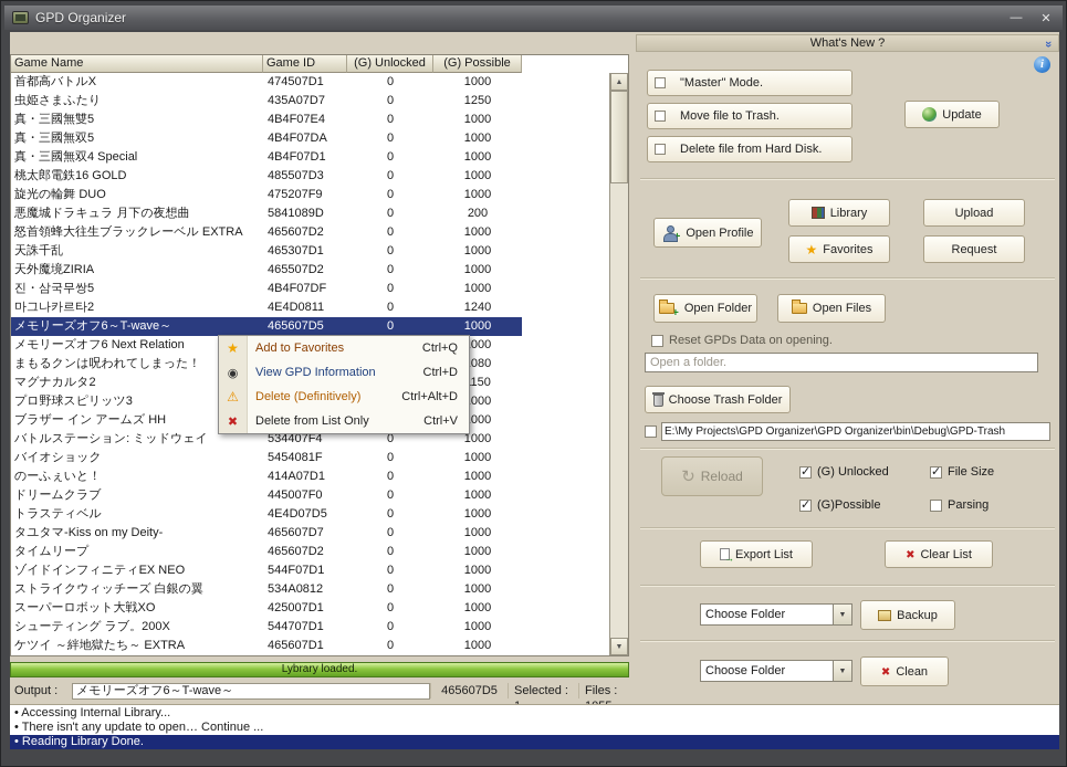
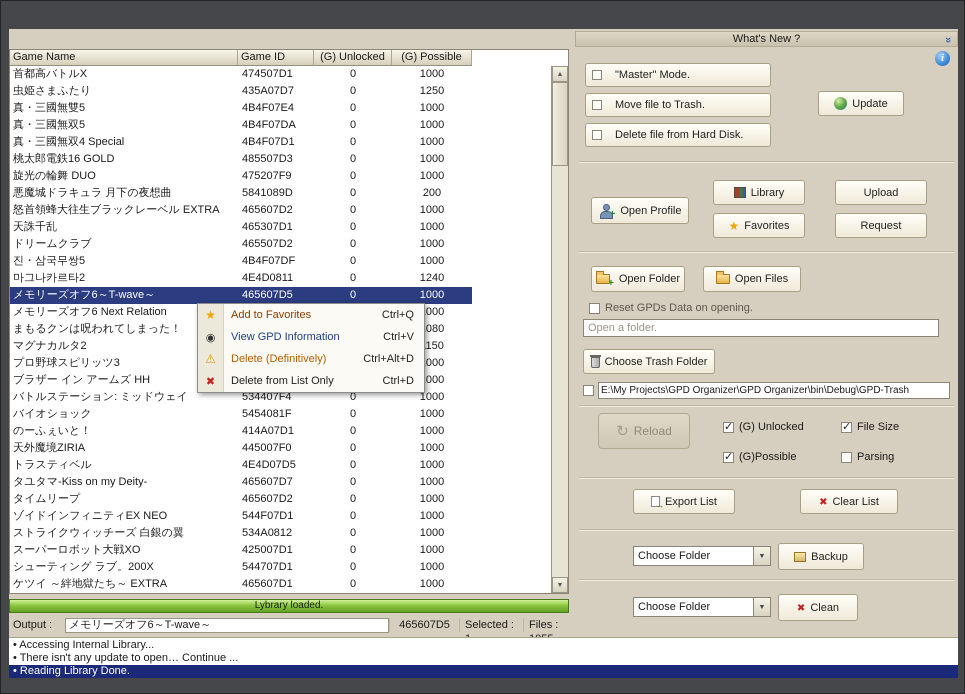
- GPD Organizer
- —
- ✕
  Game Name
  Game ID
  (G) Unlocked
  (G) Possible
  首都高バトルX
  474507D1
  0
  1000
  虫姫さまふたり
  435A07D7
  0
  1250
  真・三國無雙5
  4B4F07E4
  0
  1000
  真・三國無双5
  4B4F07DA
  0
  1000
  真・三國無双4 Special
  4B4F07D1
  0
  1000
  桃太郎電鉄16 GOLD
  485507D3
  0
  1000
  旋光の輪舞 DUO
  475207F9
  0
  1000
  悪魔城ドラキュラ 月下の夜想曲
  5841089D
  0
  200
  怒首領蜂大往生ブラックレーベル EXTRA
  465607D2
  0
  1000
  天誅千乱
  465307D1
  0
  1000
- 天外魔境ZIRIA
+ ドリームクラブ
  465507D2
  0
  1000
  진・삼국무쌍5
  4B4F07DF
  0
  1000
  마그나카르타2
  4E4D0811
  0
  1240
  メモリーズオフ6～T-wave～
  465607D5
  0
  1000
  メモリーズオフ6 Next Relation
  000
  まもるクンは呪われてしまった！
  080
  マグナカルタ2
  150
  プロ野球スピリッツ3
  000
  ブラザー イン アームズ HH
  000
  バトルステーション: ミッドウェイ
  534407F4
  0
  1000
  バイオショック
  5454081F
  0
  1000
  のーふぇいと！
  414A07D1
  0
  1000
- ドリームクラブ
+ 天外魔境ZIRIA
  445007F0
  0
  1000
  トラスティベル
  4E4D07D5
  0
  1000
  タユタマ-Kiss on my Deity-
  465607D7
  0
  1000
  タイムリープ
  465607D2
  0
  1000
  ゾイドインフィニティEX NEO
  544F07D1
  0
  1000
  ストライクウィッチーズ 白銀の翼
  534A0812
  0
  1000
  スーパーロボット大戦XO
  425007D1
  0
  1000
  シューティング ラブ。200X
  544707D1
  0
  1000
  ケツイ ～絆地獄たち～ EXTRA
  465607D1
  0
  1000
  Add to Favorites
  Ctrl+Q
  View GPD Information
- Ctrl+D
+ Ctrl+V
  Delete (Definitively)
  Ctrl+Alt+D
  Delete from List Only
- Ctrl+V
+ Ctrl+D
  What's New ?
  i
  "Master" Mode.
  Move file to Trash.
  Delete file from Hard Disk.
  Update
  Open Profile
  Library
  Favorites
  Upload
  Request
  +
  Open Folder
  Open Files
  Reset GPDs Data on opening.
  Open a folder.
  Choose Trash Folder
  E:\My Projects\GPD Organizer\GPD Organizer\bin\Debug\GPD-Trash
  Reload
  (G) Unlocked
  File Size
  (G)Possible
  Parsing
  Export List
  Clear List
  Choose Folder
  Backup
  Choose Folder
  Clean
  Lybrary loaded.
  Output :
  メモリーズオフ6～T-wave～
  465607D5
  Selected :
  • Accessing Internal Library...
  • There isn't any update to open… Continue ...
  • Reading Library Done.
